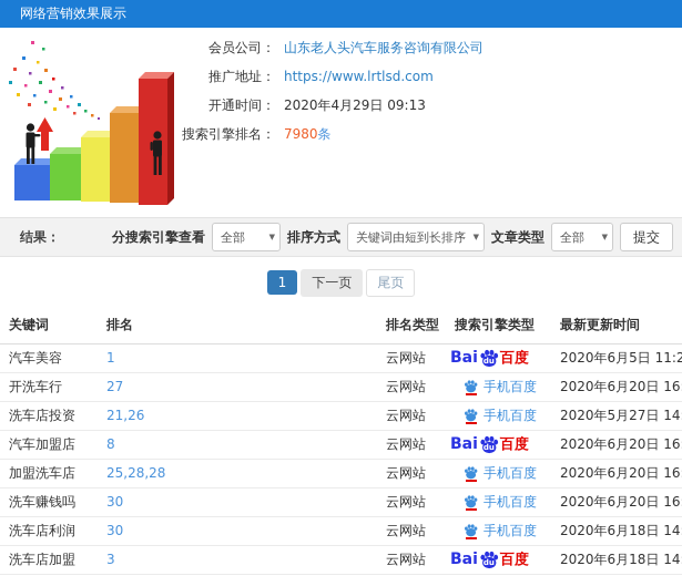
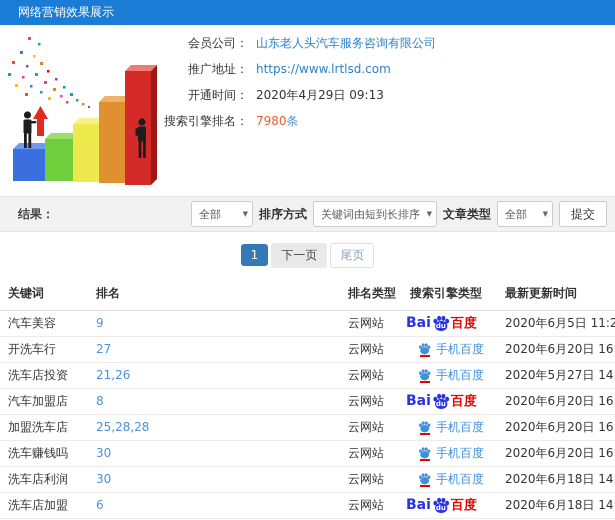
  网络营销效果展示
  会员公司：
  山东老人头汽车服务咨询有限公司
  推广地址：
  https://www.lrtlsd.com
  开通时间：
  2020年4月29日 09:13
  搜索引擎排名：
  7980条
  结果：
- 分搜索引擎查看
  全部
  ▼
  排序方式
  关键词由短到长排序
  ▼
  文章类型
  全部
  ▼
  提交
  1
  下一页
  尾页
  关键词	排名	排名类型	搜索引擎类型	最新更新时间
- 汽车美容	1	云网站	Bai du 百度	2020年6月5日 11:2
+ 汽车美容	9	云网站	Bai du 百度	2020年6月5日 11:2
  开洗车行	27	云网站	手机百度	2020年6月20日 16
  洗车店投资	21,26	云网站	手机百度	2020年5月27日 14
  汽车加盟店	8	云网站	Bai du 百度	2020年6月20日 16
  加盟洗车店	25,28,28	云网站	手机百度	2020年6月20日 16
  洗车赚钱吗	30	云网站	手机百度	2020年6月20日 16
  洗车店利润	30	云网站	手机百度	2020年6月18日 14
- 洗车店加盟	3	云网站	Bai du 百度	2020年6月18日 14
+ 洗车店加盟	6	云网站	Bai du 百度	2020年6月18日 14
